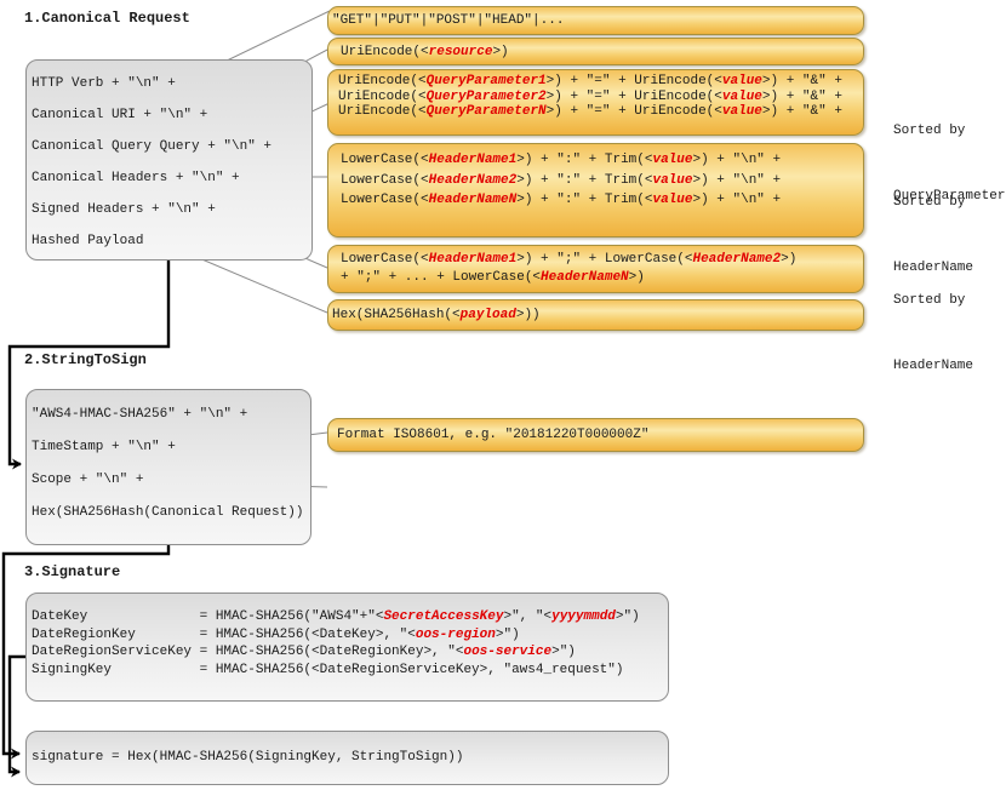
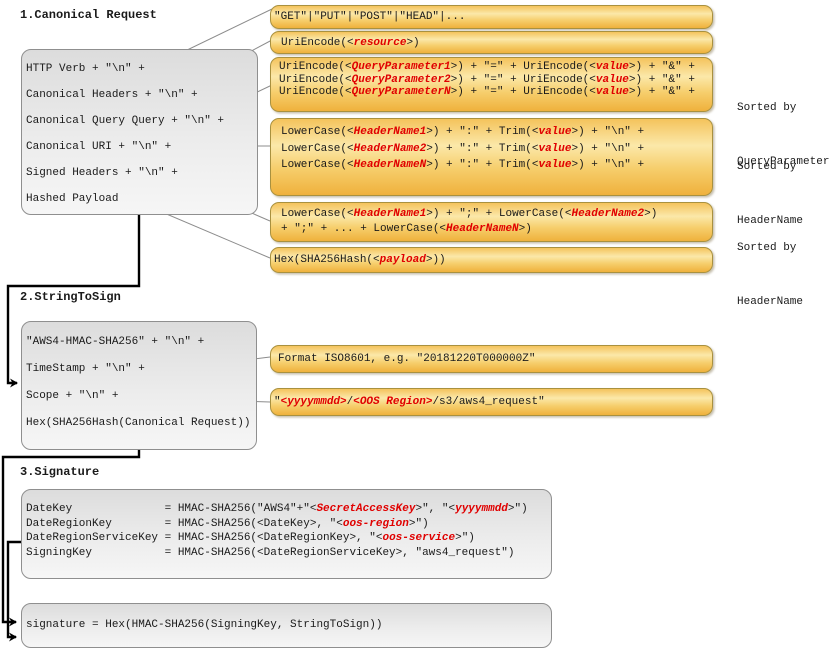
  1.Canonical Request
  HTTP Verb + "\n" +
- Canonical URI + "\n" +
+ Canonical Headers + "\n" +
  Canonical Query Query + "\n" +
- Canonical Headers + "\n" +
+ Canonical URI + "\n" +
  Signed Headers + "\n" +
  Hashed Payload
  "GET"|"PUT"|"POST"|"HEAD"|...
  UriEncode(<resource>)
  UriEncode(<QueryParameter1>) + "=" + UriEncode(<value>) + "&" +
  UriEncode(<QueryParameter2>) + "=" + UriEncode(<value>) + "&" +
  UriEncode(<QueryParameterN>) + "=" + UriEncode(<value>) + "&" +
  LowerCase(<HeaderName1>) + ":" + Trim(<value>) + "\n" +
  LowerCase(<HeaderName2>) + ":" + Trim(<value>) + "\n" +
  LowerCase(<HeaderNameN>) + ":" + Trim(<value>) + "\n" +
  LowerCase(<HeaderName1>) + ";" + LowerCase(<HeaderName2>)
  + ";" + ... + LowerCase(<HeaderNameN>)
  Hex(SHA256Hash(<payload>))
  Sorted by
  QueryParameter
  Sorted by
  HeaderName
  Sorted by
  HeaderName
  2.StringToSign
  "AWS4-HMAC-SHA256" + "\n" +
  TimeStamp + "\n" +
  Scope + "\n" +
  Hex(SHA256Hash(Canonical Request))
  Format ISO8601, e.g. "20181220T000000Z"
+ "<yyyymmdd>/<OOS Region>/s3/aws4_request"
  3.Signature
  DateKey = HMAC-SHA256("AWS4"+"<SecretAccessKey>", "<yyyymmdd>")
  DateRegionKey = HMAC-SHA256(<DateKey>, "<oos-region>")
  DateRegionServiceKey = HMAC-SHA256(<DateRegionKey>, "<oos-service>")
  SigningKey = HMAC-SHA256(<DateRegionServiceKey>, "aws4_request")
  signature = Hex(HMAC-SHA256(SigningKey, StringToSign))
